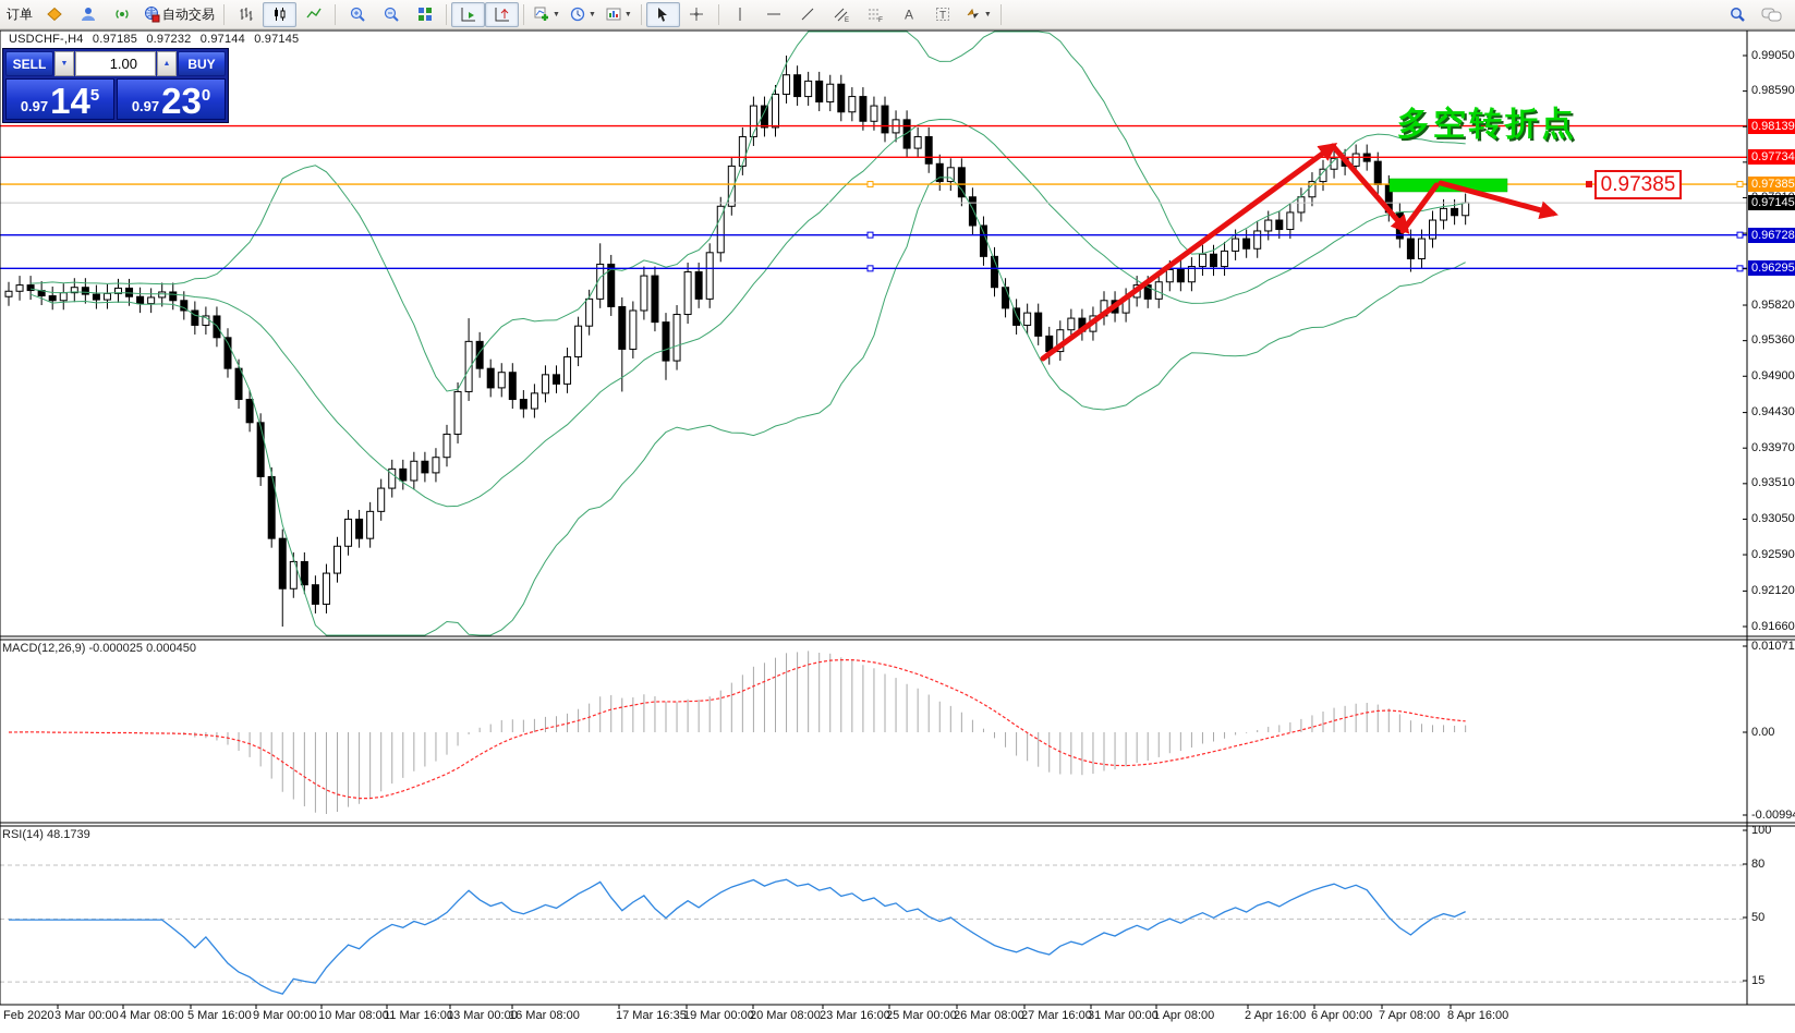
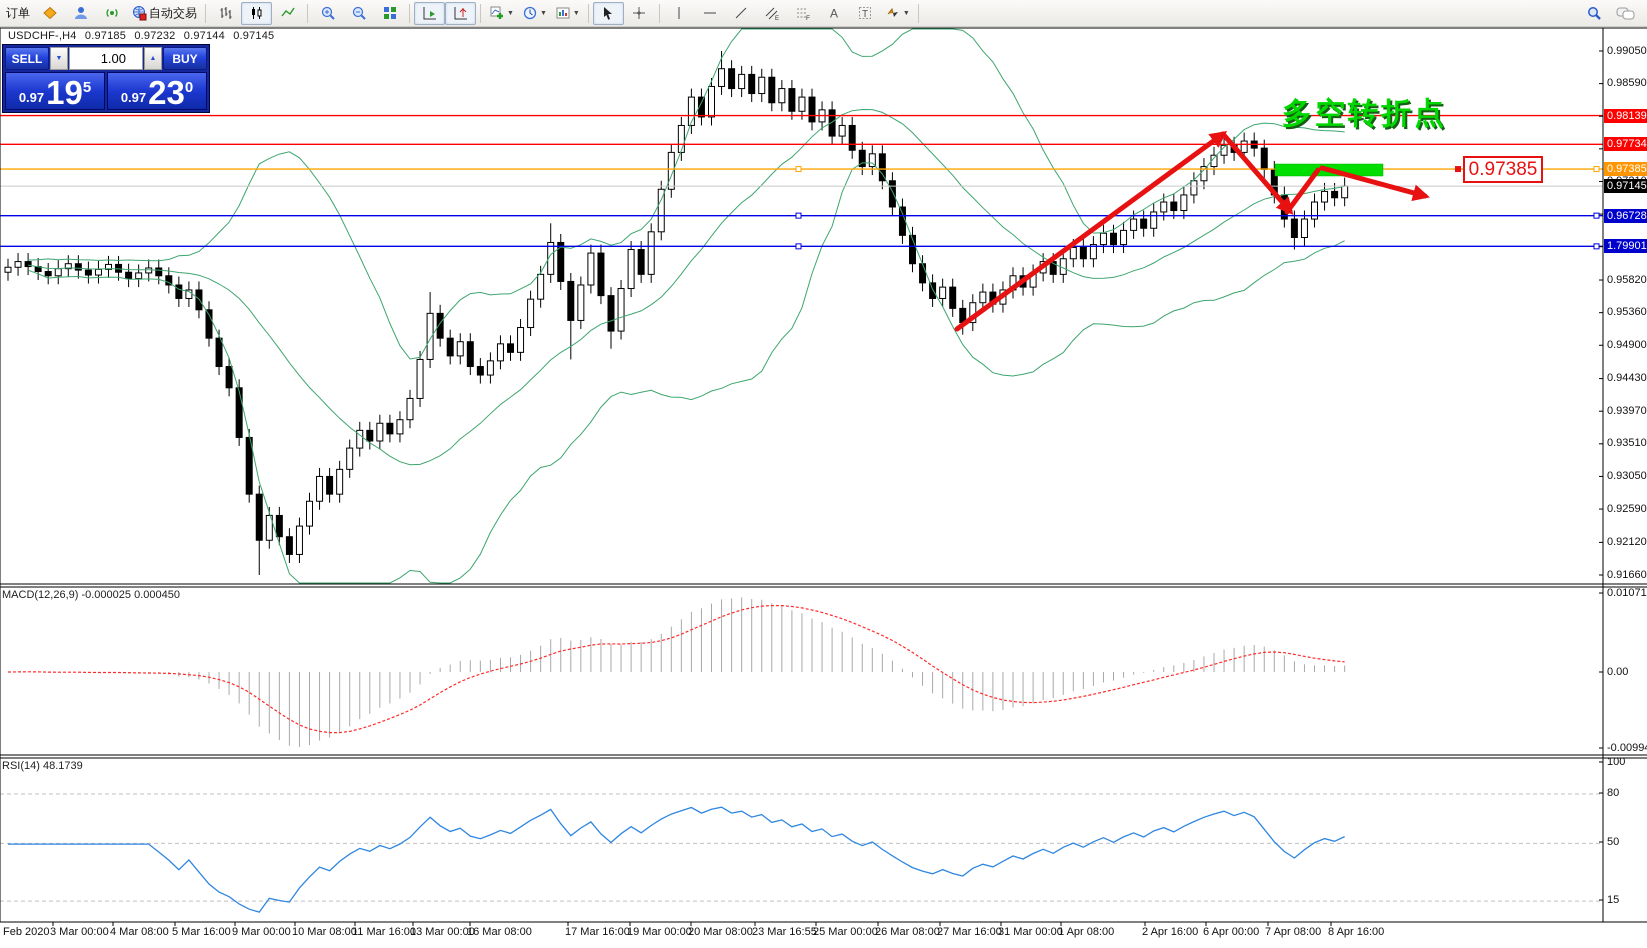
  订单
  自动交易
  A
  T
  0.99050
  0.98590
  0.95820
  0.95360
  0.94900
  0.94430
  0.93970
  0.93510
  0.93050
  0.92590
  0.92120
  0.91660
  0.98139
  0.97734
  0.97385
  0.97145
  0.96728
- 0.96295
+ 1.79901
  0.01071
  0.00
  -0.0099
  100
  80
  50
  15
  Feb 2020
  3 Mar 00:00
  4 Mar 08:00
  5 Mar 16:00
  9 Mar 00:00
  10 Mar 08:00
  11 Mar 16:00
  13 Mar 00:00
  16 Mar 08:00
- 17 Mar 16:35
+ 17 Mar 16:00
  19 Mar 00:00
  20 Mar 08:00
- 23 Mar 16:00
+ 23 Mar 16:55
  25 Mar 00:00
  26 Mar 08:00
  27 Mar 16:00
  31 Mar 00:00
  1 Apr 08:00
  2 Apr 16:00
  6 Apr 00:00
  7 Apr 08:00
  8 Apr 16:00
  USDCHF-,H4 0.97185 0.97232 0.97144 0.97145
  SELL
  1.00
  BUY
  0.97
- 14
+ 19
  5
  0.97
  23
  0
  MACD(12,26,9) -0.000025 0.000450
  RSI(14) 48.1739
  多空转折点
  0.97385
